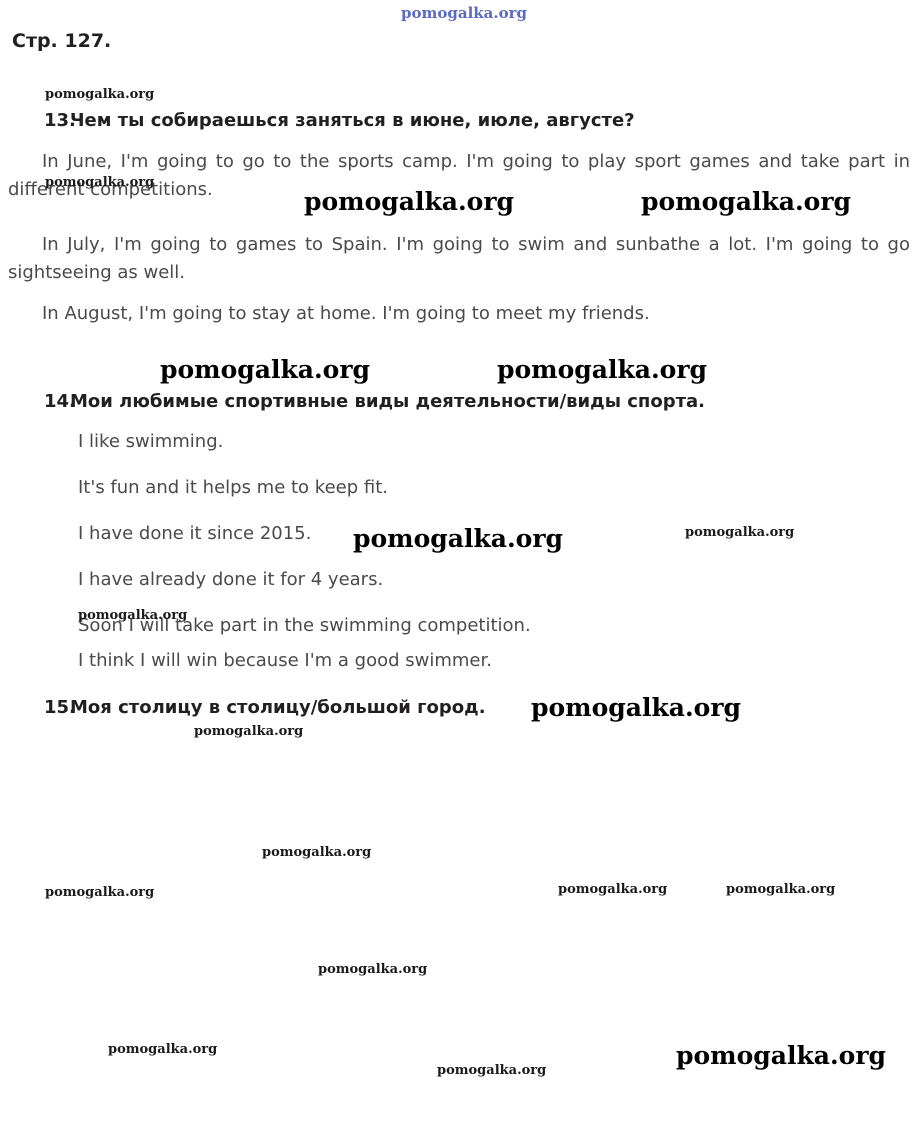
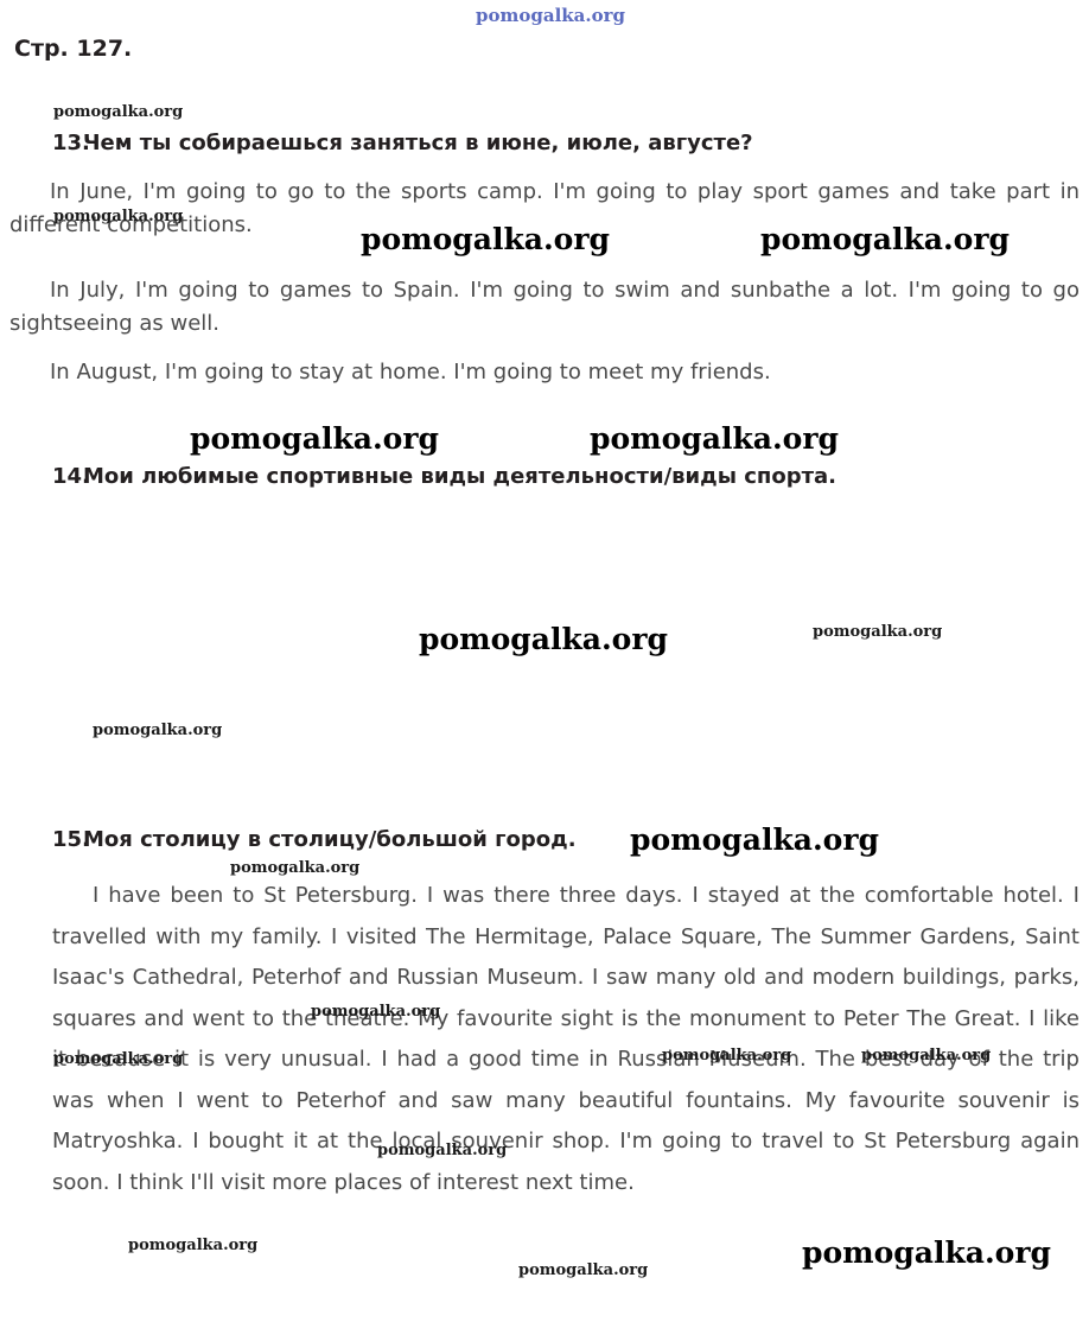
  Стр. 127.
  13Чем ты собираешься заняться в июне, июле, августе?
  In June, I'm going to go to the sports camp. I'm going to play sport games and take part in different competitions.
  In July, I'm going to games to Spain. I'm going to swim and sunbathe a lot. I'm going to go sightseeing as well.
  In August, I'm going to stay at home. I'm going to meet my friends.
  14Мои любимые спортивные виды деятельности/виды спорта.
- I like swimming.
- It's fun and it helps me to keep fit.
- I have done it since 2015.
- I have already done it for 4 years.
- Soon I will take part in the swimming competition.
- I think I will win because I'm a good swimmer.
  15Моя столицу в столицу/большой город.
+ I have been to St Petersburg. I was there three days. I stayed at the comfortable hotel. I travelled with my family. I visited The Hermitage, Palace Square, The Summer Gardens, Saint Isaac's Cathedral, Peterhof and Russian Museum. I saw many old and modern buildings, parks, squares and went to the theatre. My favourite sight is the monument to Peter The Great. I like it because it is very unusual. I had a good time in Russian Museum. The best day of the trip was when I went to Peterhof and saw many beautiful fountains. My favourite souvenir is Matryoshka. I bought it at the local souvenir shop. I'm going to travel to St Petersburg again soon. I think I'll visit more places of interest next time.
  pomogalka.org
  pomogalka.org
  pomogalka.org
  pomogalka.org
  pomogalka.org
  pomogalka.org
  pomogalka.org
  pomogalka.org
  pomogalka.org
  pomogalka.org
  pomogalka.org
  pomogalka.org
  pomogalka.org
  pomogalka.org
  pomogalka.org
  pomogalka.org
  pomogalka.org
  pomogalka.org
  pomogalka.org
  pomogalka.org
